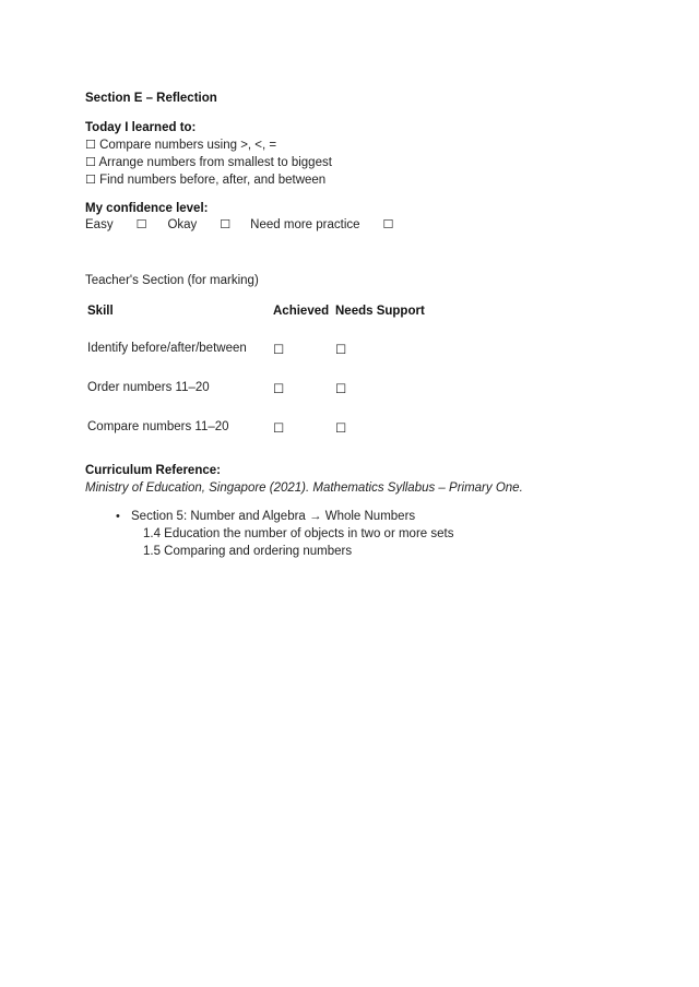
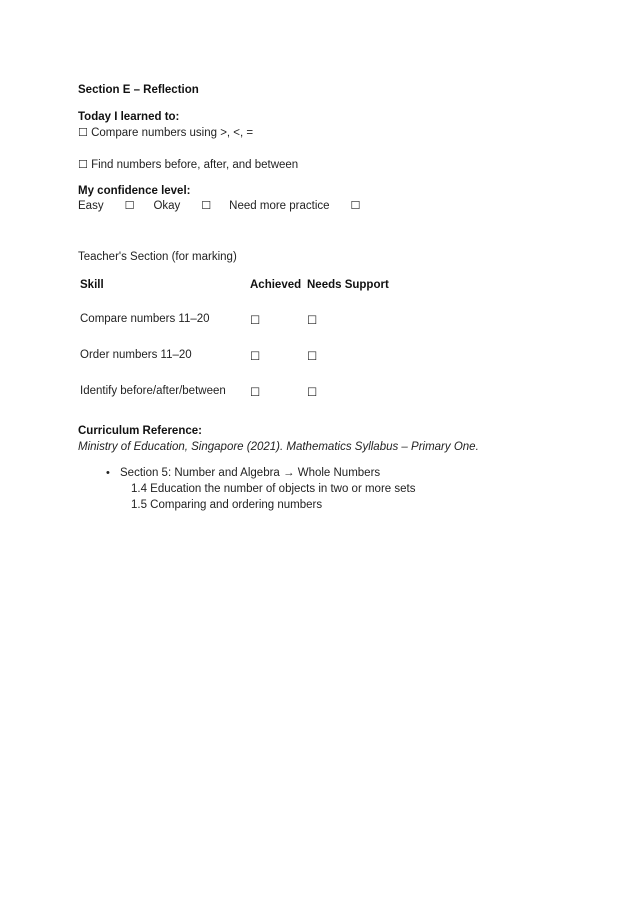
  Section E – Reflection
  Today I learned to:
  ☐ Compare numbers using >, <, =
- ☐ Arrange numbers from smallest to biggest
  ☐ Find numbers before, after, and between
  My confidence level:
  Easy ☐ Okay ☐ Need more practice ☐
  Teacher's Section (for marking)
  Skill	Achieved	Needs Support
- Identify before/after/between	☐	☐
+ Compare numbers 11–20	☐	☐
  Order numbers 11–20	☐	☐
- Compare numbers 11–20	☐	☐
+ Identify before/after/between	☐	☐
  Curriculum Reference:
  Ministry of Education, Singapore (2021). Mathematics Syllabus – Primary One.
  •
  Section 5: Number and Algebra → Whole Numbers
  1.4 Education the number of objects in two or more sets
  1.5 Comparing and ordering numbers
